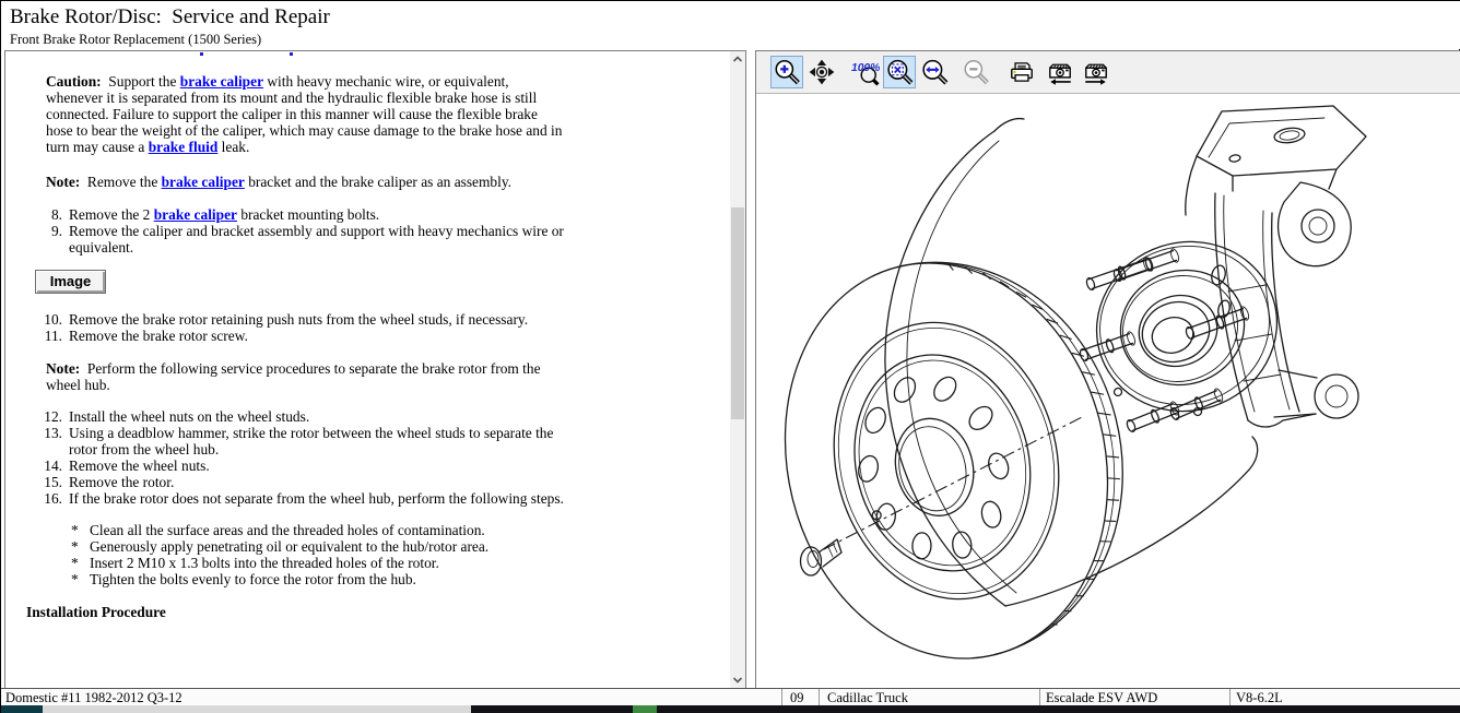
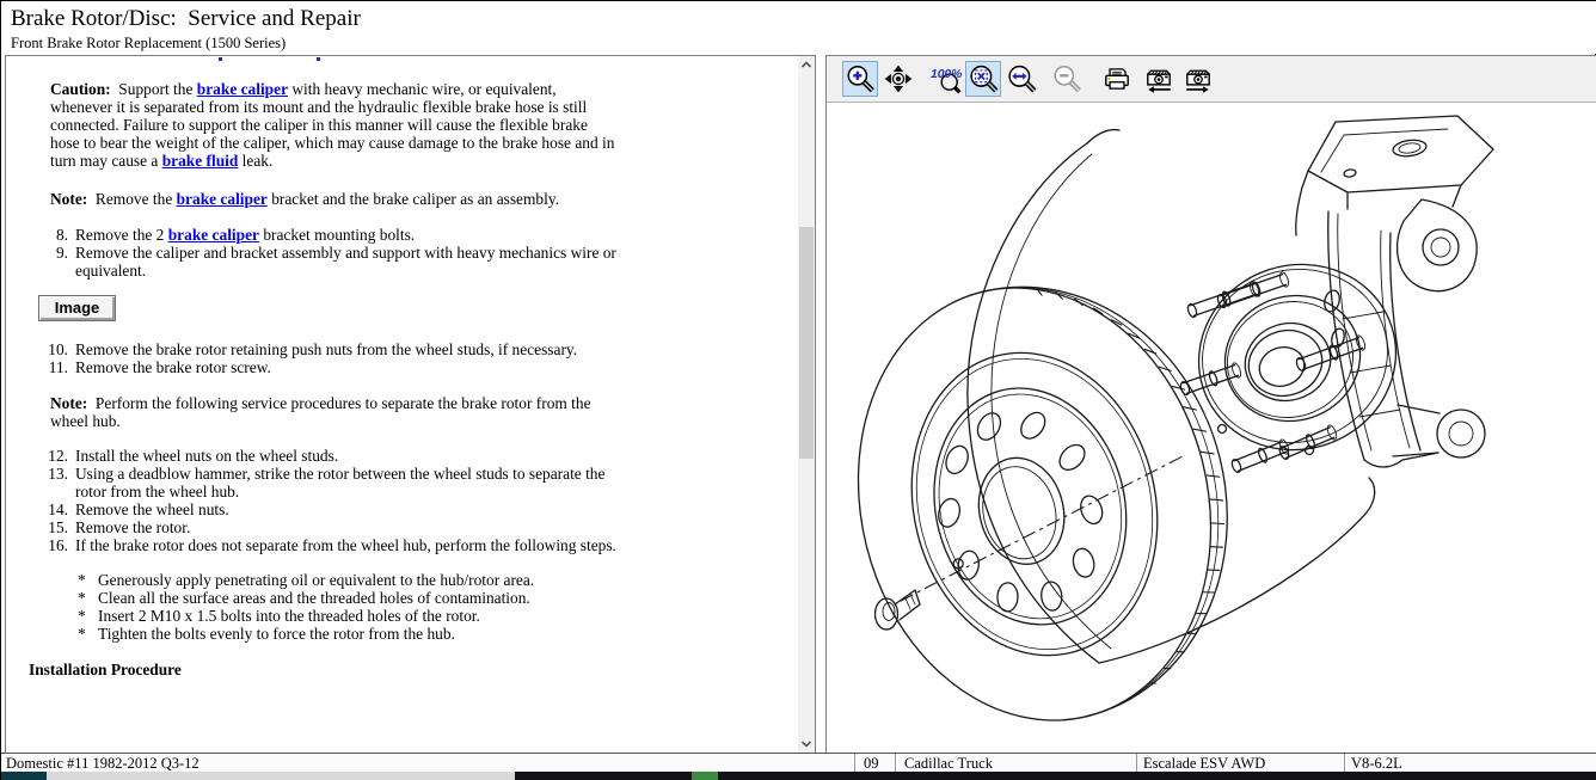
  Brake Rotor/Disc: Service and Repair
  Front Brake Rotor Replacement (1500 Series)
  Caution: Support the brake caliper with heavy mechanic wire, or equivalent, whenever it is separated from its mount and the hydraulic flexible brake hose is still connected. Failure to support the caliper in this manner will cause the flexible brake hose to bear the weight of the caliper, which may cause damage to the brake hose and in turn may cause a brake fluid leak.
  Note: Remove the brake caliper bracket and the brake caliper as an assembly.
  8.
  Remove the 2 brake caliper bracket mounting bolts.
  9.
  Remove the caliper and bracket assembly and support with heavy mechanics wire or equivalent.
  Image
  10.
  Remove the brake rotor retaining push nuts from the wheel studs, if necessary.
  11.
  Remove the brake rotor screw.
  Note: Perform the following service procedures to separate the brake rotor from the wheel hub.
  12.
  Install the wheel nuts on the wheel studs.
  13.
  Using a deadblow hammer, strike the rotor between the wheel studs to separate the rotor from the wheel hub.
  14.
  Remove the wheel nuts.
  15.
  Remove the rotor.
  16.
  If the brake rotor does not separate from the wheel hub, perform the following steps.
  *
- Clean all the surface areas and the threaded holes of contamination.
+ Generously apply penetrating oil or equivalent to the hub/rotor area.
  *
- Generously apply penetrating oil or equivalent to the hub/rotor area.
+ Clean all the surface areas and the threaded holes of contamination.
  *
- Insert 2 M10 x 1.3 bolts into the threaded holes of the rotor.
+ Insert 2 M10 x 1.5 bolts into the threaded holes of the rotor.
  *
  Tighten the bolts evenly to force the rotor from the hub.
  Installation Procedure
  100%
  Domestic #11 1982-2012 Q3-12
  09
  Cadillac Truck
  Escalade ESV AWD
  V8-6.2L
